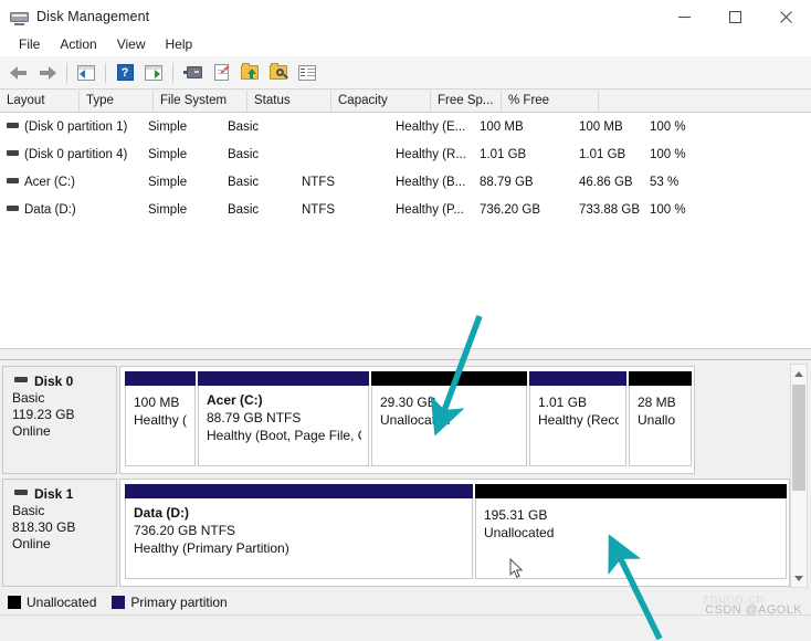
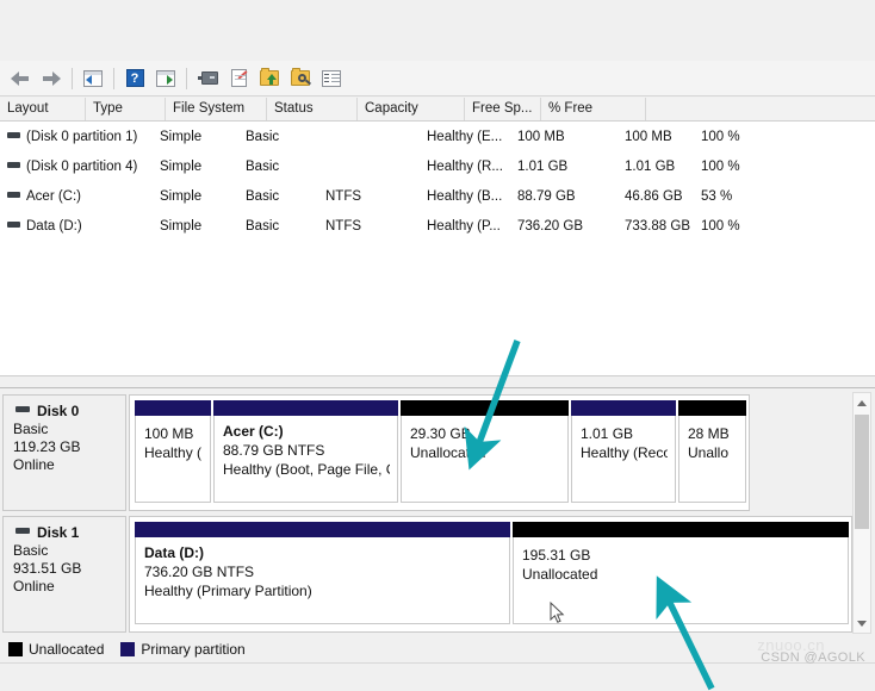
- Disk Management
- File
- Action
- View
- Help
  ?
  Layout
  Type
  File System
  Status
  Capacity
  Free Sp...
  % Free
  (Disk 0 partition 1)
  Simple
  Basic
  Healthy (E...
  100 MB
  100 MB
  100 %
  (Disk 0 partition 4)
  Simple
  Basic
  Healthy (R...
  1.01 GB
  1.01 GB
  100 %
  Acer (C:)
  Simple
  Basic
  NTFS
  Healthy (B...
  88.79 GB
  46.86 GB
  53 %
  Data (D:)
  Simple
  Basic
  NTFS
  Healthy (P...
  736.20 GB
  733.88 GB
  100 %
  Disk 0
  Basic
  119.23 GB
  Online
  100 MB
  Healthy (
  Acer (C:)
  88.79 GB NTFS
  Healthy (Boot, Page File,
  29.30 GB
  Unallocated
  1.01 GB
  Healthy (Reco
  28 MB
  Unallo
  Disk 1
  Basic
- 818.30 GB
+ 931.51 GB
  Online
  Data (D:)
  736.20 GB NTFS
  Healthy (Primary Partition)
  195.31 GB
  Unallocated
  Unallocated
  Primary partition
  znuoo.cn
  CSDN @AGOLK
